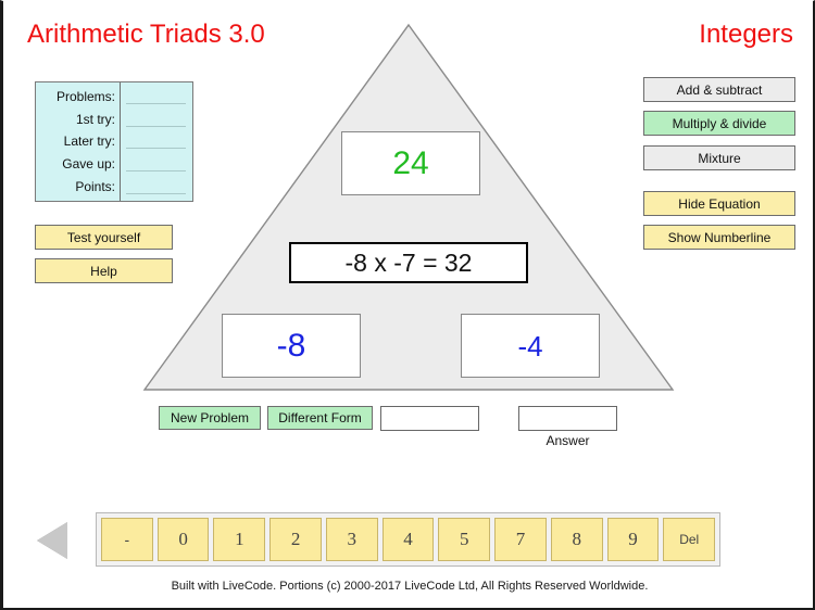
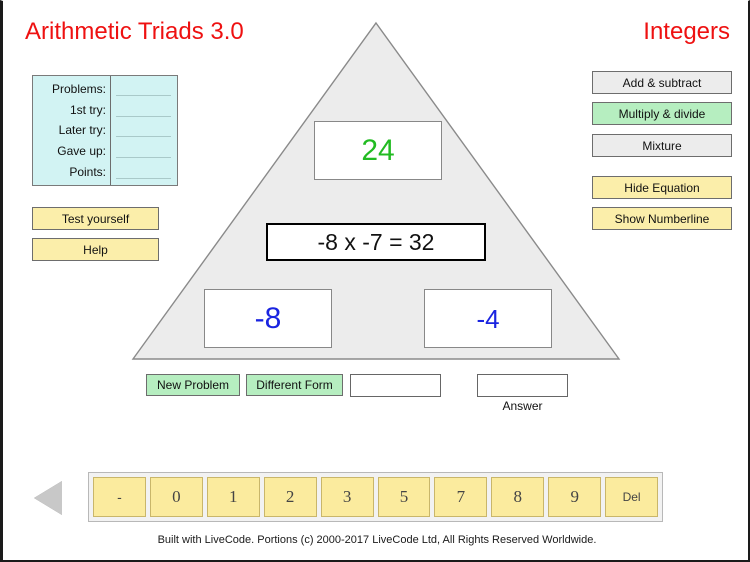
  Arithmetic Triads 3.0
  Integers
  Problems:
  1st try:
  Later try:
  Gave up:
  Points:
  Test yourself
  Help
  Add & subtract
  Multiply & divide
  Mixture
  Hide Equation
  Show Numberline
  24
  -8 x -7 = 32
  -8
  -4
  New Problem
  Different Form
  Answer
  -
  0
  1
  2
  3
- 4
  5
  7
  8
  9
  Del
  Built with LiveCode. Portions (c) 2000-2017 LiveCode Ltd, All Rights Reserved Worldwide.
